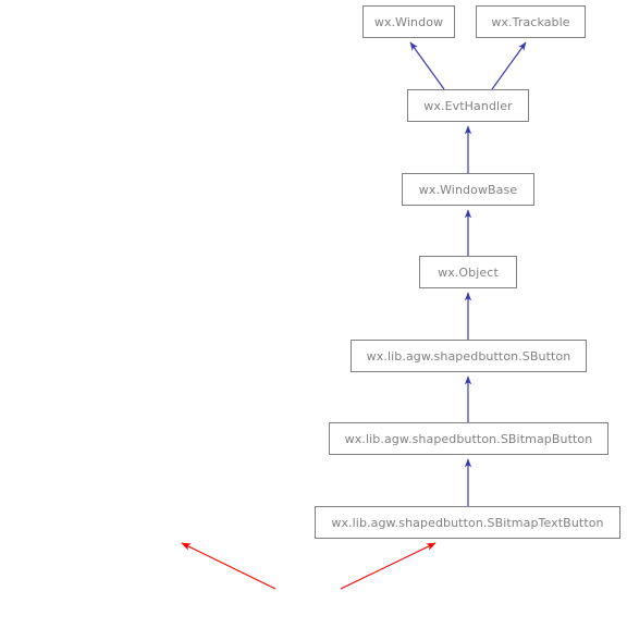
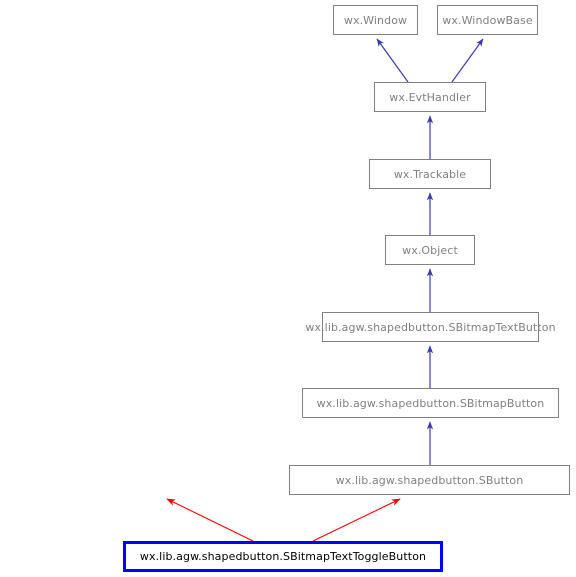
  wx.Window
- wx.Trackable
+ wx.WindowBase
  wx.EvtHandler
- wx.WindowBase
+ wx.Trackable
  wx.Object
- wx.lib.agw.shapedbutton.SButton
+ wx.lib.agw.shapedbutton.SBitmapTextButton
  wx.lib.agw.shapedbutton.SBitmapButton
- wx.lib.agw.shapedbutton.SBitmapTextButton
+ wx.lib.agw.shapedbutton.SButton
+ wx.lib.agw.shapedbutton.SBitmapTextToggleButton
